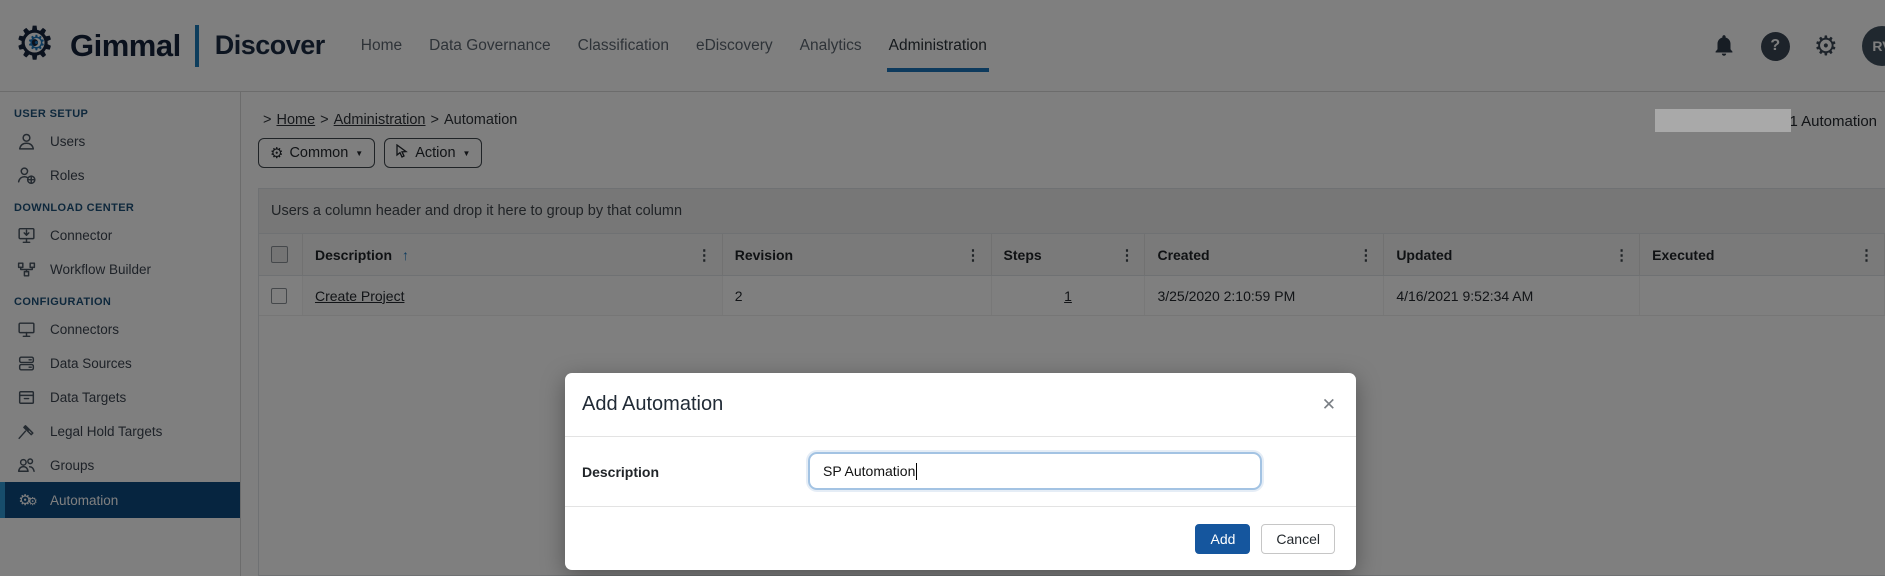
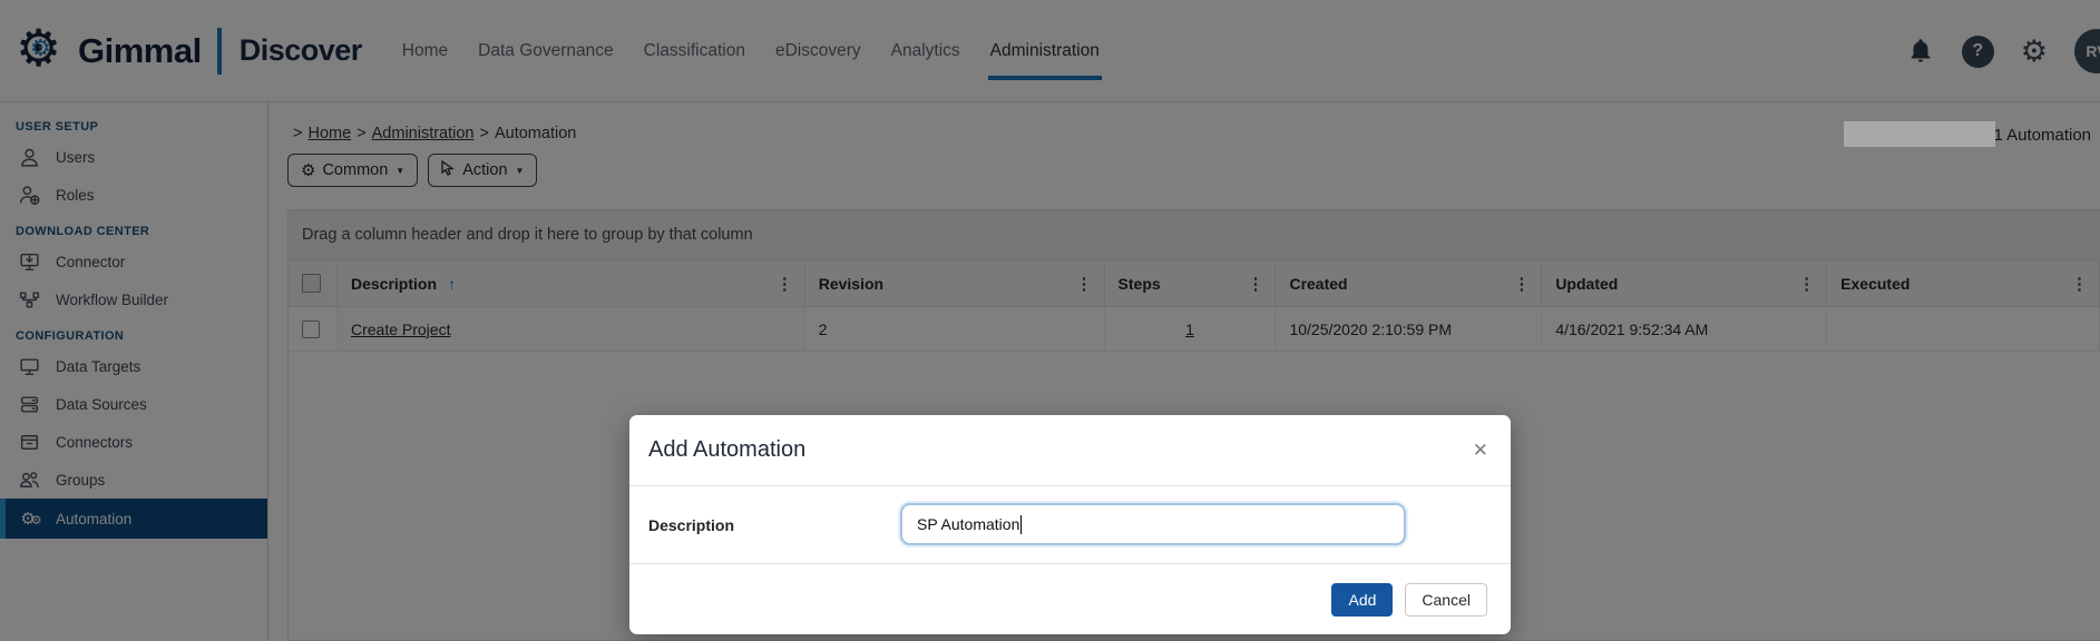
  ⚙
  ⚙
  Gimmal
  Discover
  Home
  Data Governance
  Classification
  eDiscovery
  Analytics
  Administration
  ?
  ⚙
  USER SETUP
  Users
  Roles
  DOWNLOAD CENTER
  Connector
  Workflow Builder
  CONFIGURATION
- Connectors
+ Data Targets
  Data Sources
- Data Targets
+ Connectors
- Legal Hold Targets
  Groups
  ⚙⚙
  Automation
  > Home > Administration > Automation
  1 Automation
  ⚙
  Common
  ▼
  Action
  ▼
- Users a column header and drop it here to group by that column
+ Drag a column header and drop it here to group by that column
  Description
  ↑
  ⋮
  Revision
  ⋮
  Steps
  ⋮
  Created
  ⋮
  Updated
  ⋮
  Executed
  ⋮
  Create Project
  2
  1
- 3/25/2020 2:10:59 PM
+ 10/25/2020 2:10:59 PM
  4/16/2021 9:52:34 AM
  Add Automation
  ✕
  Description
  SP Automation
  Add
  Cancel
